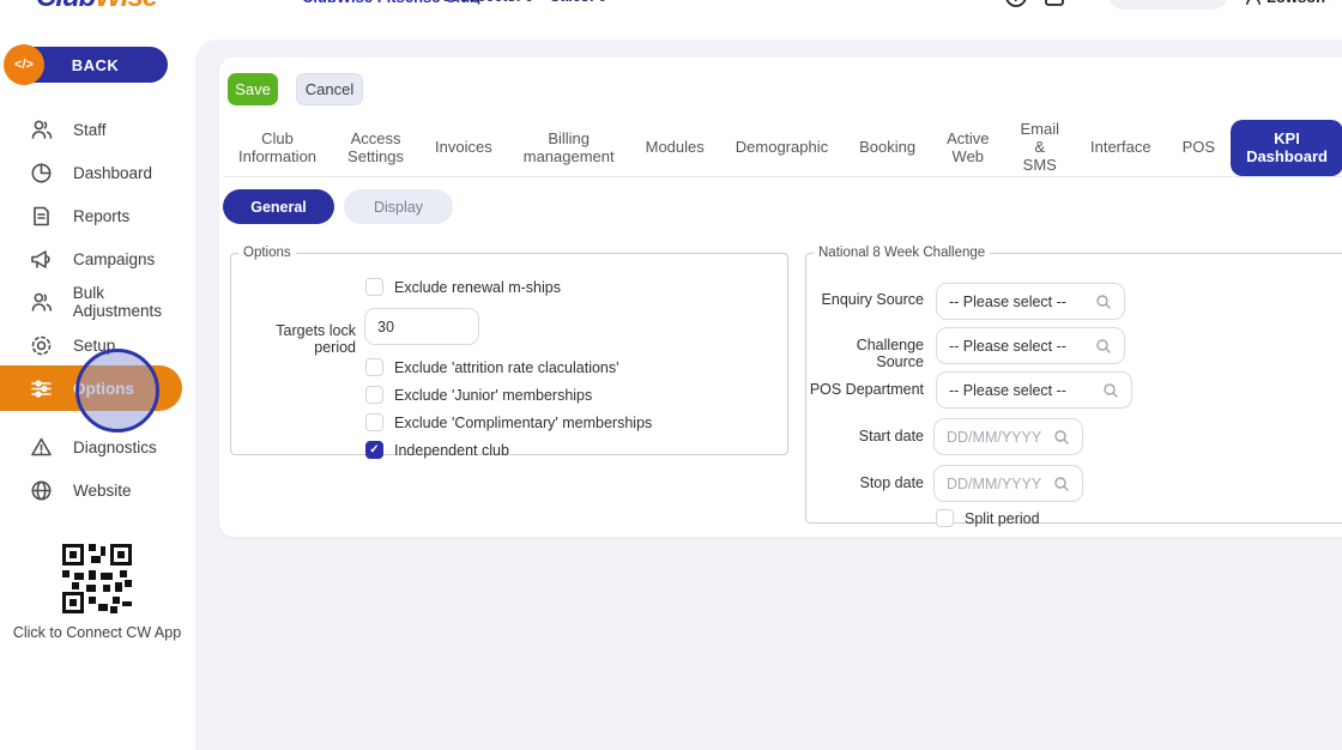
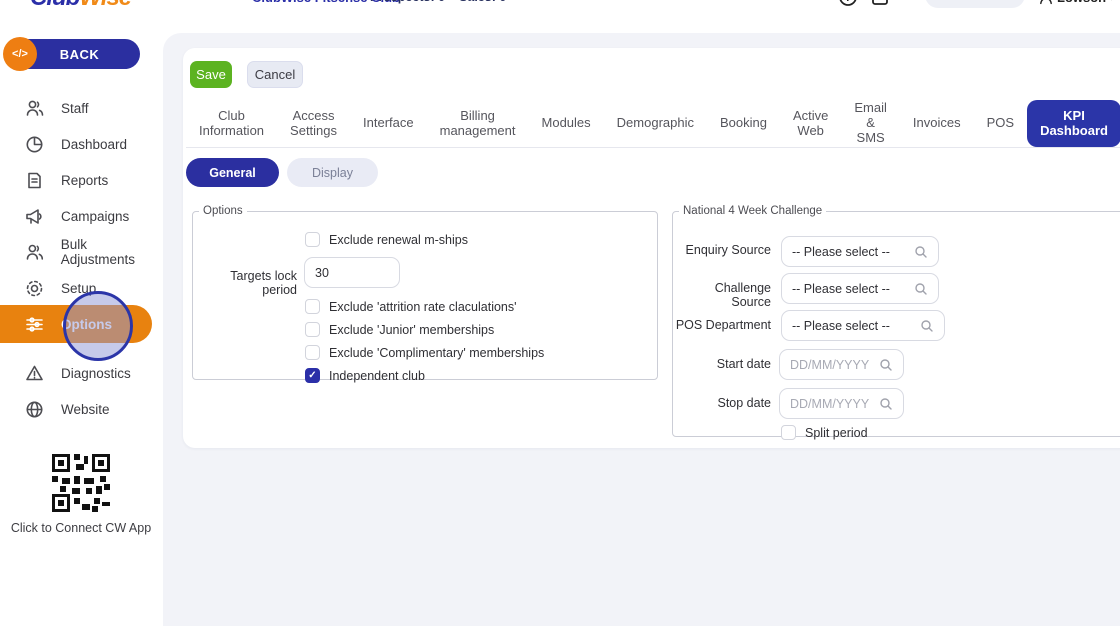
  </>
  BACK
  Staff
  Dashboard
  Reports
  Campaigns
  Bulk Adjustments
  Setup
  Options
  Diagnostics
  Website
  Click to Connect CW App
  Save
  Cancel
  Club
  Information
  Access
  Settings
- Invoices
+ Interface
  Billing
  management
  Modules
  Demographic
  Booking
  Active
  Web
  Email & SMS
- Interface
+ Invoices
  POS
  KPI
  Dashboard
  General
  Display
  Options
  Exclude renewal m-ships
  Targets lock period
  30
  Exclude 'attrition rate claculations'
  Exclude 'Junior' memberships
  Exclude 'Complimentary' memberships
  ✓
  Independent club
- National 8 Week Challenge
+ National 4 Week Challenge
  Enquiry Source
  -- Please select --
  Challenge Source
  -- Please select --
  POS Department
  -- Please select --
  Start date
  DD/MM/YYYY
  Stop date
  DD/MM/YYYY
  Split period
